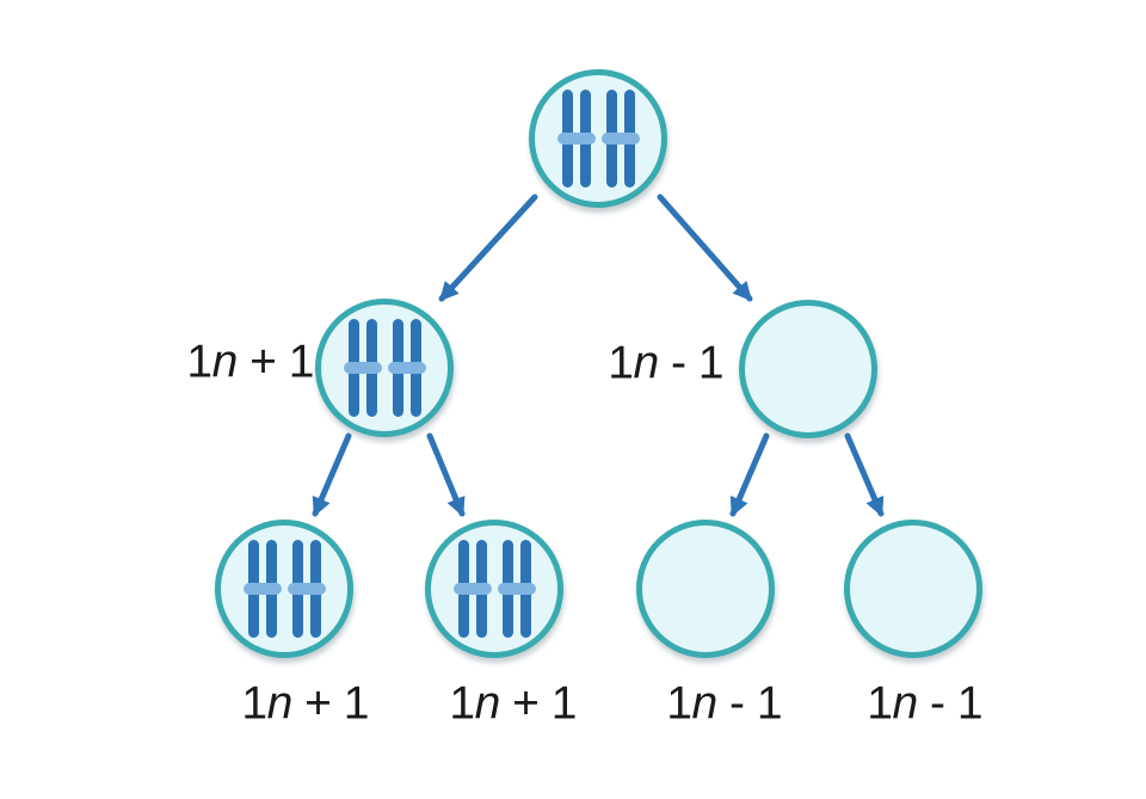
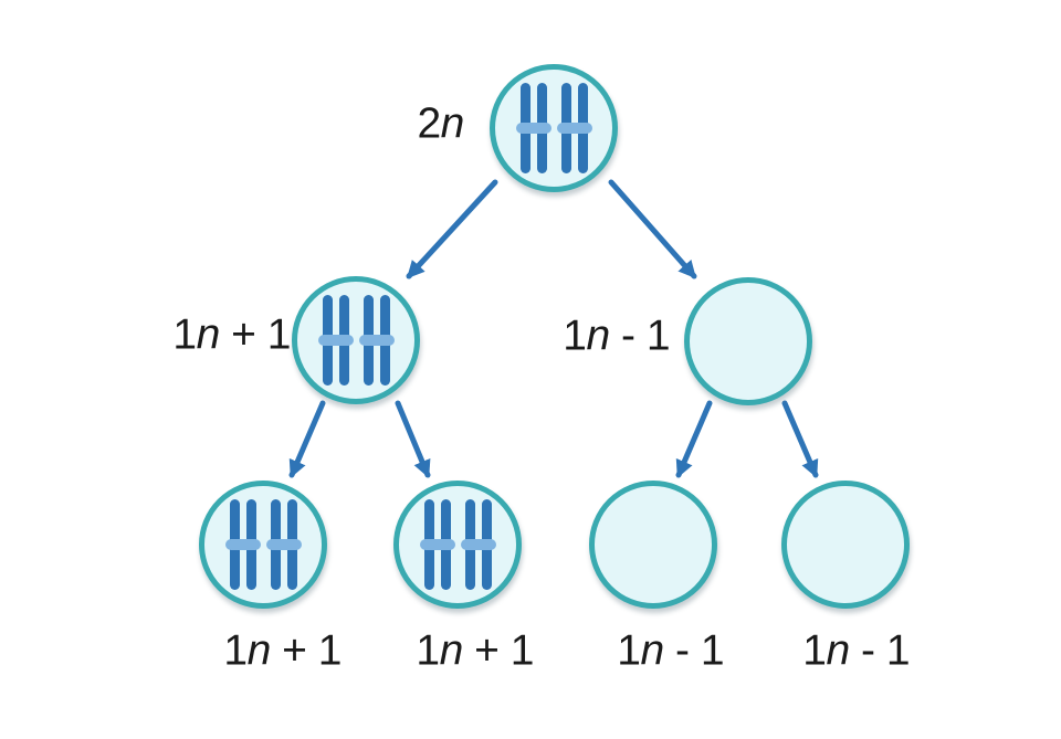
+ 2n
  1n + 1
  1n - 1
  1n + 1
  1n + 1
  1n - 1
  1n - 1
